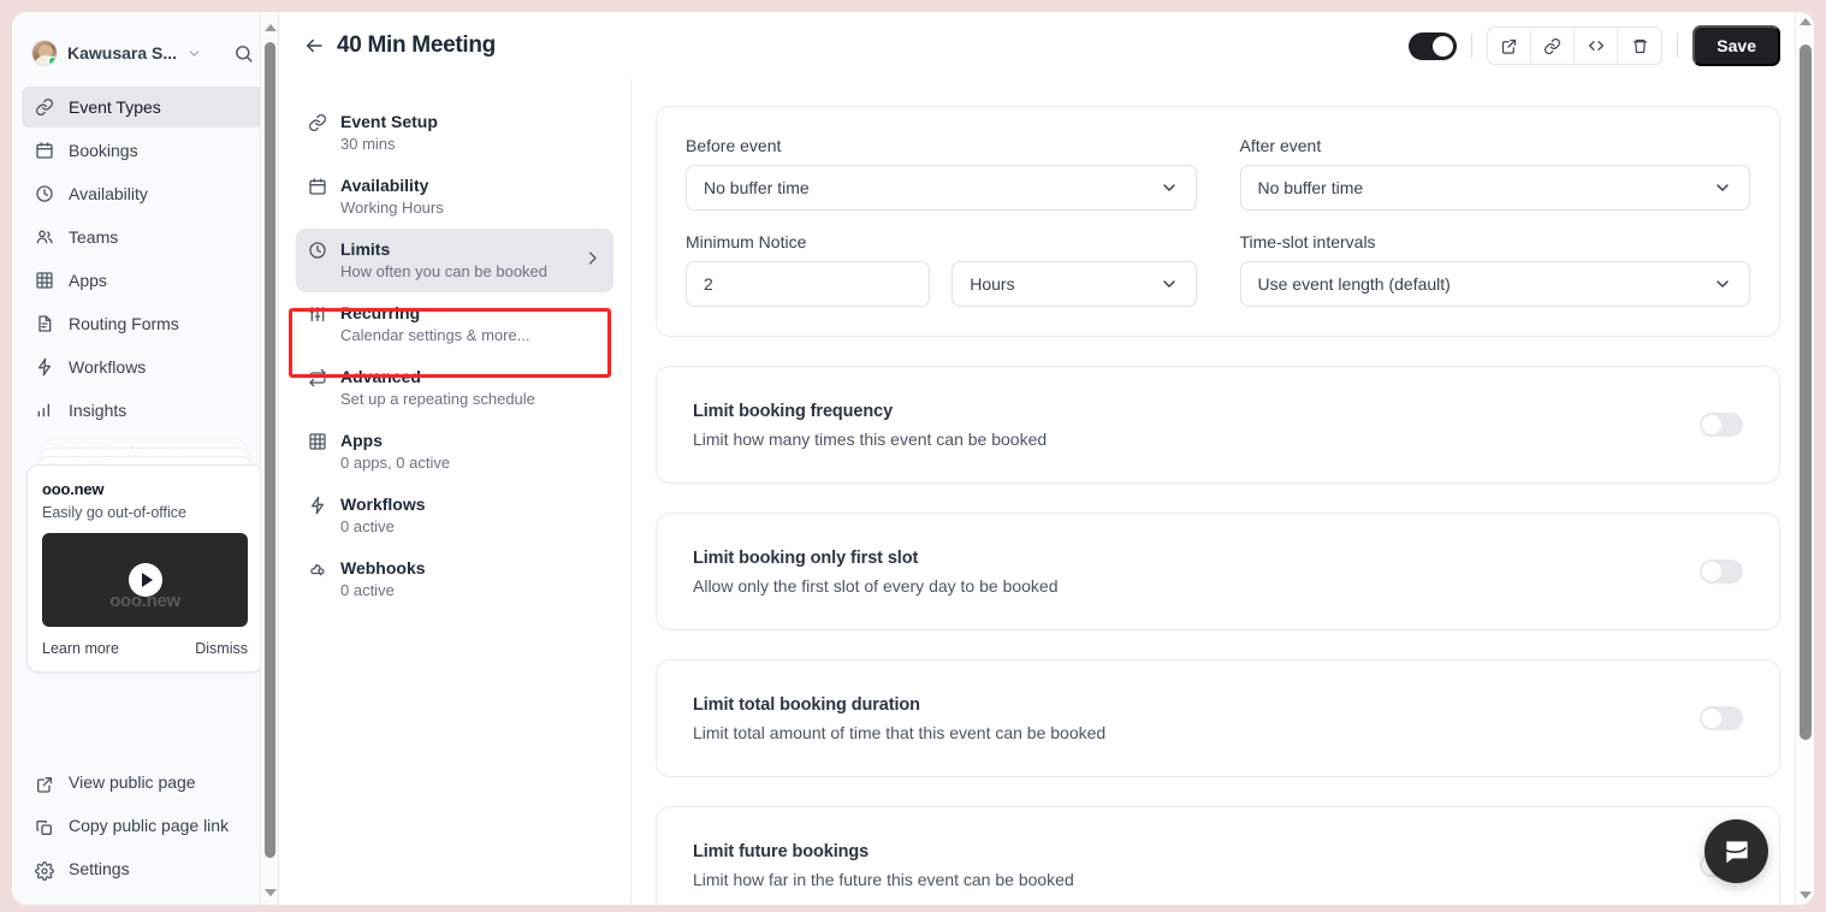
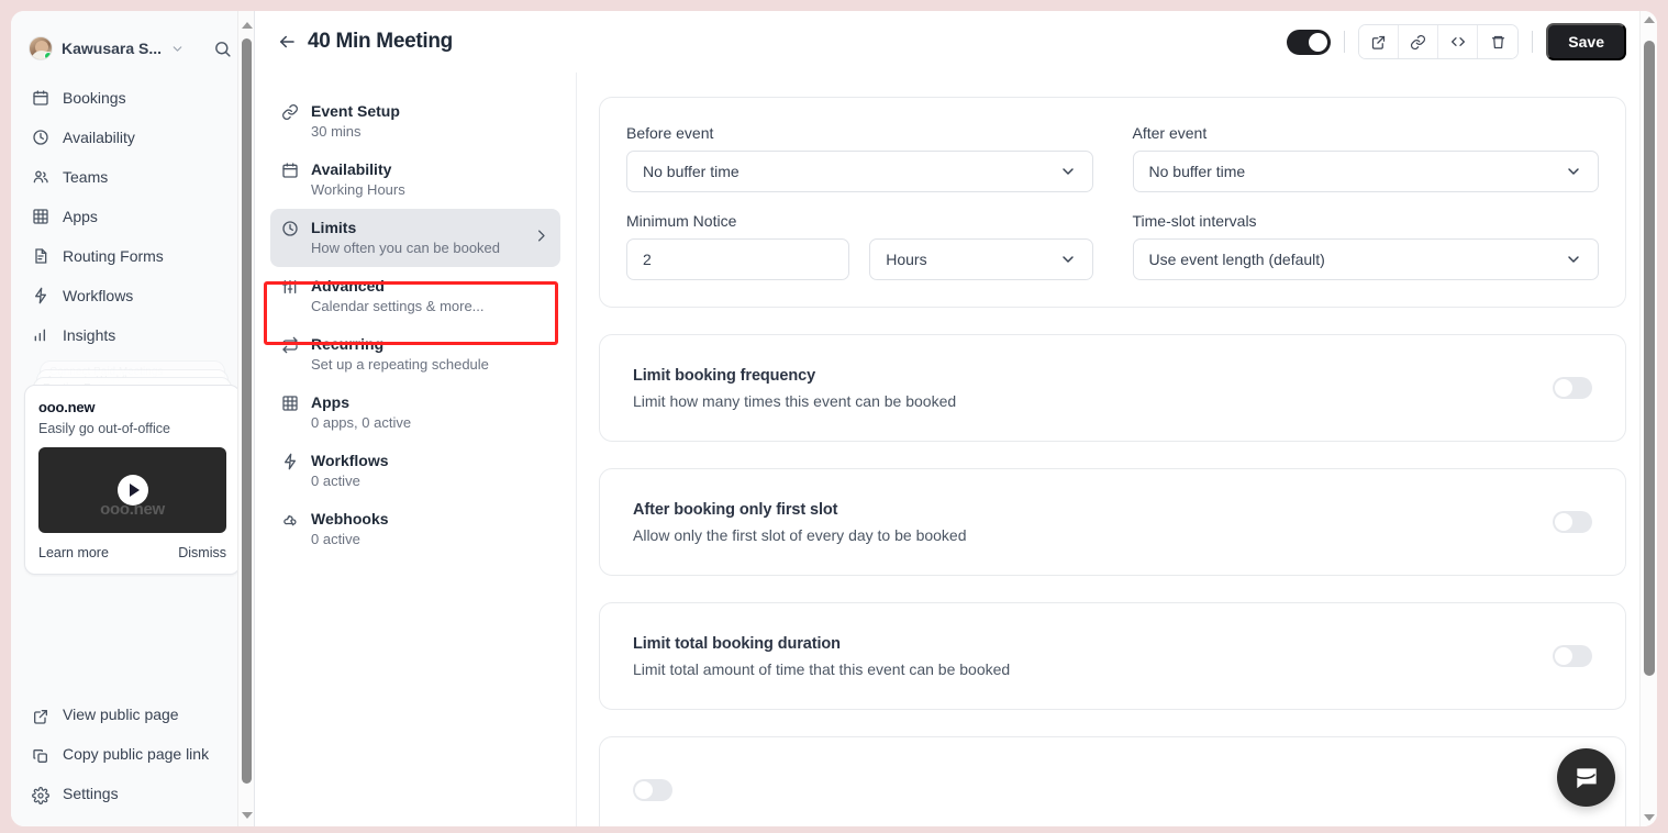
  Kawusara S...
- Event Types
  Bookings
  Availability
  Teams
  Apps
  Routing Forms
  Workflows
  Insights
  ooo.new
  Easily go out-of-office
  ooo.new
  Learn more
  Dismiss
  View public page
  Copy public page link
  Settings
  40 Min Meeting
  Save
  Event Setup
  30 mins
  Availability
  Working Hours
  Limits
  How often you can be booked
- Recurring
+ Advanced
  Calendar settings & more...
- Advanced
+ Recurring
  Set up a repeating schedule
  Apps
  0 apps, 0 active
  Workflows
  0 active
  Webhooks
  0 active
  Before event
  No buffer time
  After event
  No buffer time
  Minimum Notice
  2
  Hours
  Time-slot intervals
  Use event length (default)
  Limit booking frequency
  Limit how many times this event can be booked
- Limit booking only first slot
+ After booking only first slot
  Allow only the first slot of every day to be booked
  Limit total booking duration
  Limit total amount of time that this event can be booked
- Limit future bookings
- Limit how far in the future this event can be booked
